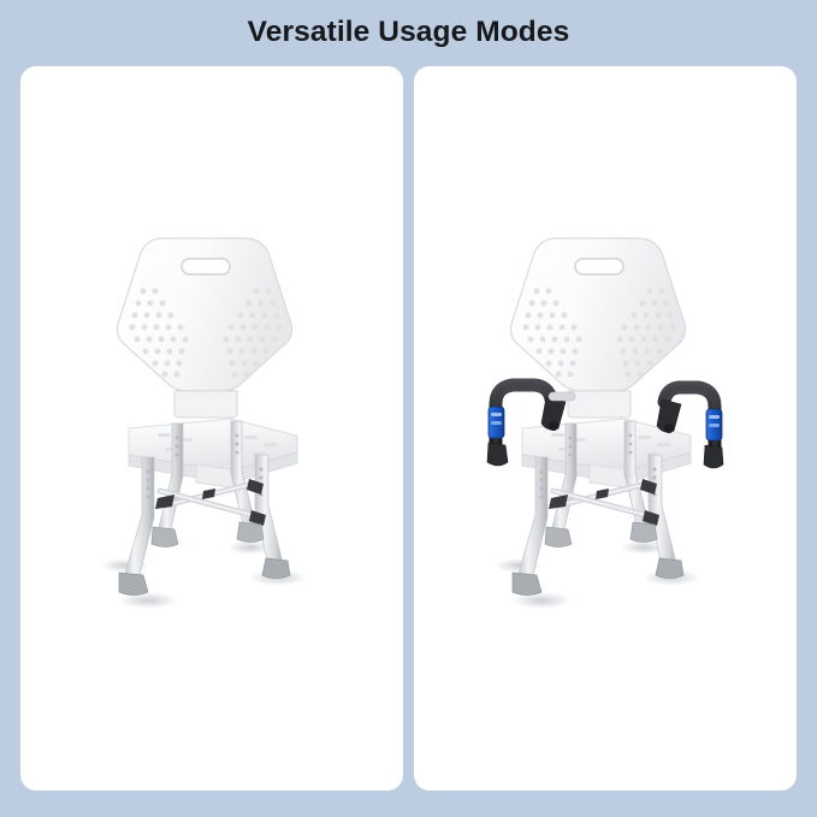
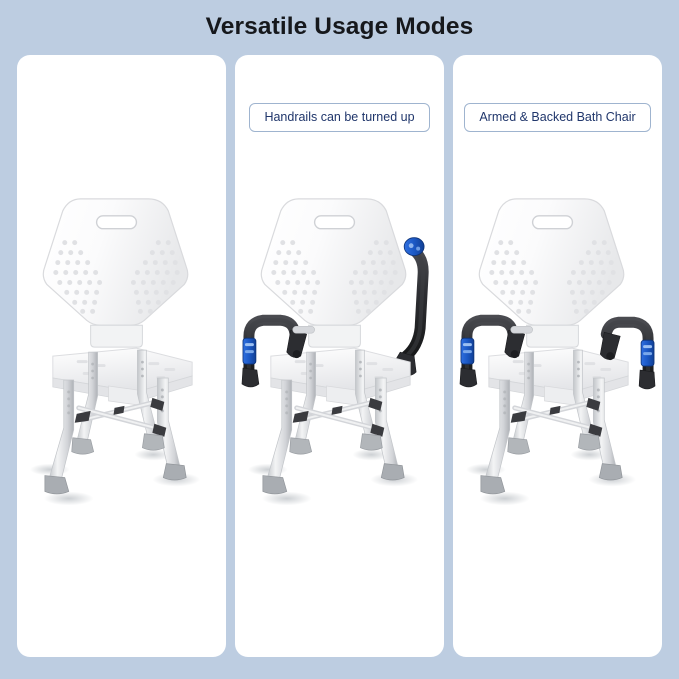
  Versatile Usage Modes
+ Handrails can be turned up
+ Armed & Backed Bath Chair
